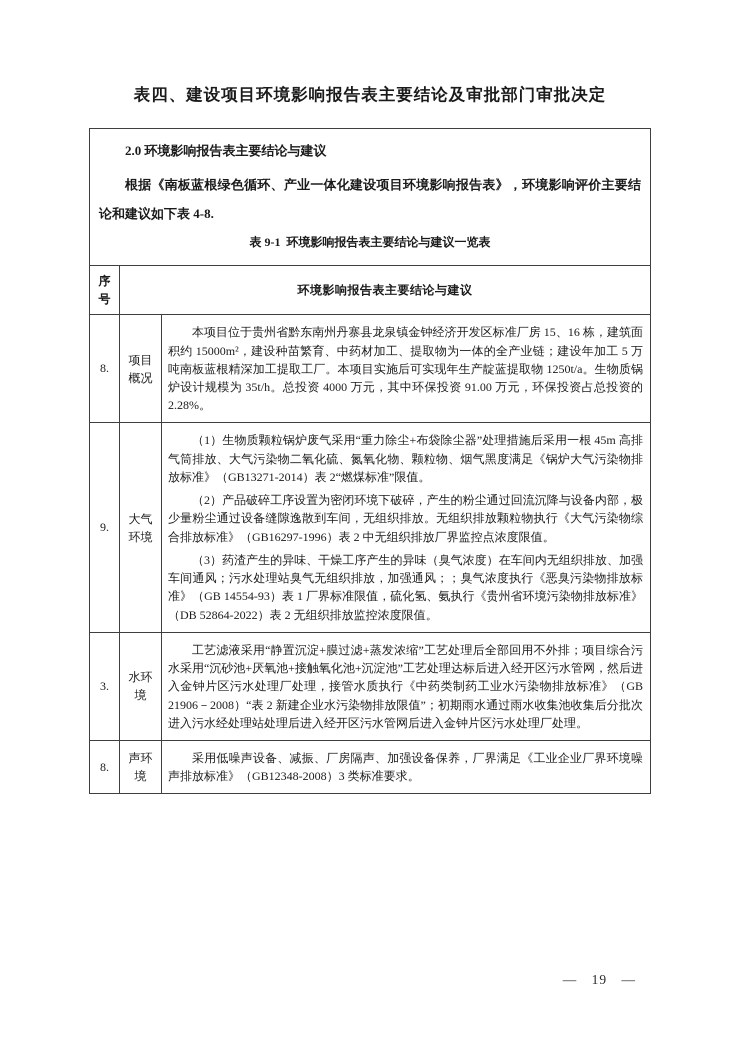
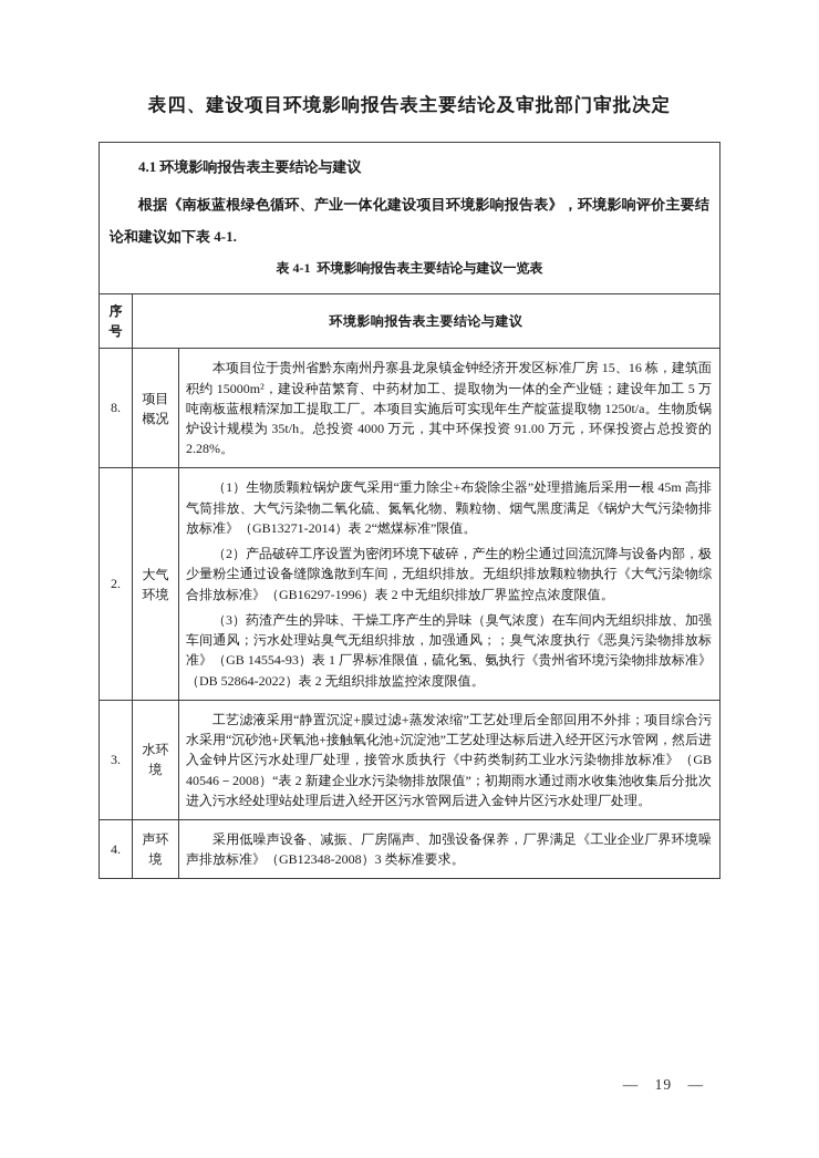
  表四、建设项目环境影响报告表主要结论及审批部门审批决定
- 2.0 环境影响报告表主要结论与建议
+ 4.1 环境影响报告表主要结论与建议
- 根据《南板蓝根绿色循环、产业一体化建设项目环境影响报告表》，环境影响评价主要结论和建议如下表 4-8.
+ 根据《南板蓝根绿色循环、产业一体化建设项目环境影响报告表》，环境影响评价主要结论和建议如下表 4-1.
- 表 9-1 环境影响报告表主要结论与建议一览表
+ 表 4-1 环境影响报告表主要结论与建议一览表
  序号	环境影响报告表主要结论与建议
  8.	项目概况	本项目位于贵州省黔东南州丹寨县龙泉镇金钟经济开发区标准厂房 15、16 栋，建筑面积约 15000m²，建设种苗繁育、中药材加工、提取物为一体的全产业链；建设年加工 5 万吨南板蓝根精深加工提取工厂。本项目实施后可实现年生产靛蓝提取物 1250t/a。生物质锅炉设计规模为 35t/h。总投资 4000 万元，其中环保投资 91.00 万元，环保投资占总投资的 2.28%。
- 9.	大气环境	（1）生物质颗粒锅炉废气采用“重力除尘+布袋除尘器”处理措施后采用一根 45m 高排气筒排放、大气污染物二氧化硫、氮氧化物、颗粒物、烟气黑度满足《锅炉大气污染物排放标准》（GB13271-2014）表 2“燃煤标准”限值。 （2）产品破碎工序设置为密闭环境下破碎，产生的粉尘通过回流沉降与设备内部，极少量粉尘通过设备缝隙逸散到车间，无组织排放。无组织排放颗粒物执行《大气污染物综合排放标准》（GB16297-1996）表 2 中无组织排放厂界监控点浓度限值。 （3）药渣产生的异味、干燥工序产生的异味（臭气浓度）在车间内无组织排放、加强车间通风；污水处理站臭气无组织排放，加强通风；；臭气浓度执行《恶臭污染物排放标准》（GB 14554-93）表 1 厂界标准限值，硫化氢、氨执行《贵州省环境污染物排放标准》（DB 52864-2022）表 2 无组织排放监控浓度限值。
+ 2.	大气环境	（1）生物质颗粒锅炉废气采用“重力除尘+布袋除尘器”处理措施后采用一根 45m 高排气筒排放、大气污染物二氧化硫、氮氧化物、颗粒物、烟气黑度满足《锅炉大气污染物排放标准》（GB13271-2014）表 2“燃煤标准”限值。 （2）产品破碎工序设置为密闭环境下破碎，产生的粉尘通过回流沉降与设备内部，极少量粉尘通过设备缝隙逸散到车间，无组织排放。无组织排放颗粒物执行《大气污染物综合排放标准》（GB16297-1996）表 2 中无组织排放厂界监控点浓度限值。 （3）药渣产生的异味、干燥工序产生的异味（臭气浓度）在车间内无组织排放、加强车间通风；污水处理站臭气无组织排放，加强通风；；臭气浓度执行《恶臭污染物排放标准》（GB 14554-93）表 1 厂界标准限值，硫化氢、氨执行《贵州省环境污染物排放标准》（DB 52864-2022）表 2 无组织排放监控浓度限值。
- 3.	水环境	工艺滤液采用“静置沉淀+膜过滤+蒸发浓缩”工艺处理后全部回用不外排；项目综合污水采用“沉砂池+厌氧池+接触氧化池+沉淀池”工艺处理达标后进入经开区污水管网，然后进入金钟片区污水处理厂处理，接管水质执行《中药类制药工业水污染物排放标准》（GB 21906－2008）“表 2 新建企业水污染物排放限值”；初期雨水通过雨水收集池收集后分批次进入污水经处理站处理后进入经开区污水管网后进入金钟片区污水处理厂处理。
+ 3.	水环境	工艺滤液采用“静置沉淀+膜过滤+蒸发浓缩”工艺处理后全部回用不外排；项目综合污水采用“沉砂池+厌氧池+接触氧化池+沉淀池”工艺处理达标后进入经开区污水管网，然后进入金钟片区污水处理厂处理，接管水质执行《中药类制药工业水污染物排放标准》（GB 40546－2008）“表 2 新建企业水污染物排放限值”；初期雨水通过雨水收集池收集后分批次进入污水经处理站处理后进入经开区污水管网后进入金钟片区污水处理厂处理。
- 8.	声环境	采用低噪声设备、减振、厂房隔声、加强设备保养，厂界满足《工业企业厂界环境噪声排放标准》（GB12348-2008）3 类标准要求。
+ 4.	声环境	采用低噪声设备、减振、厂房隔声、加强设备保养，厂界满足《工业企业厂界环境噪声排放标准》（GB12348-2008）3 类标准要求。
  — 19 —
